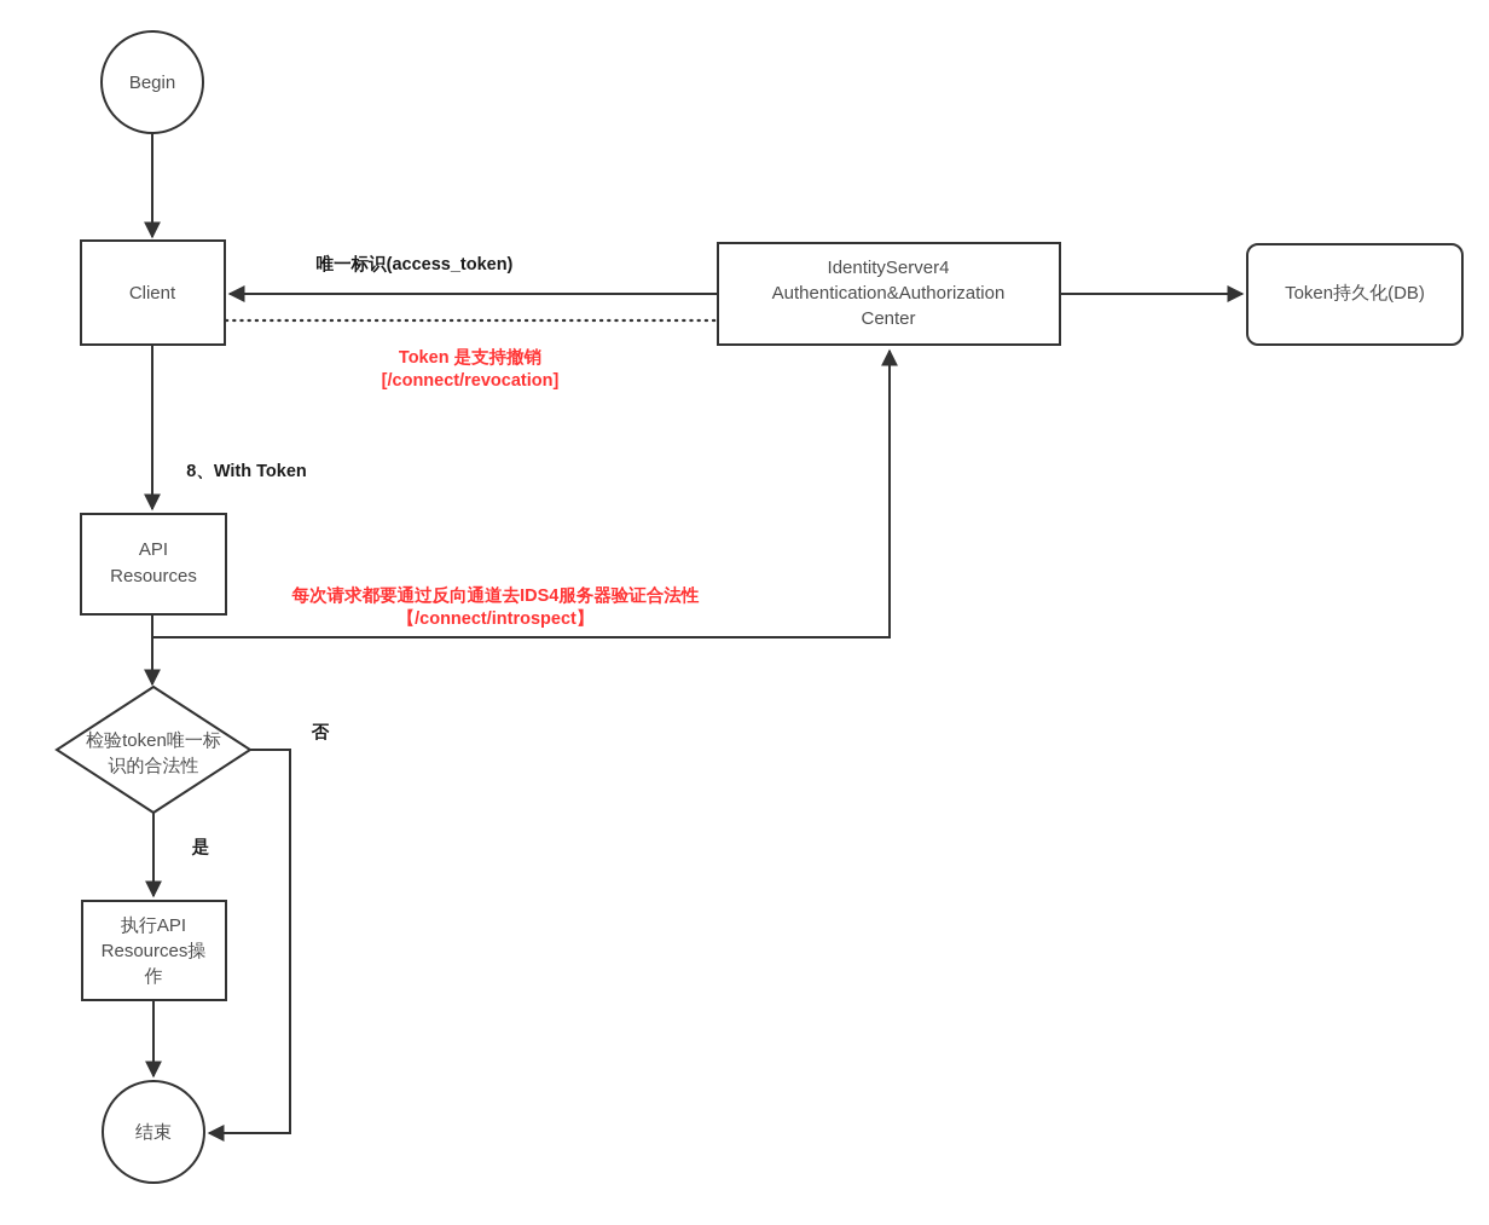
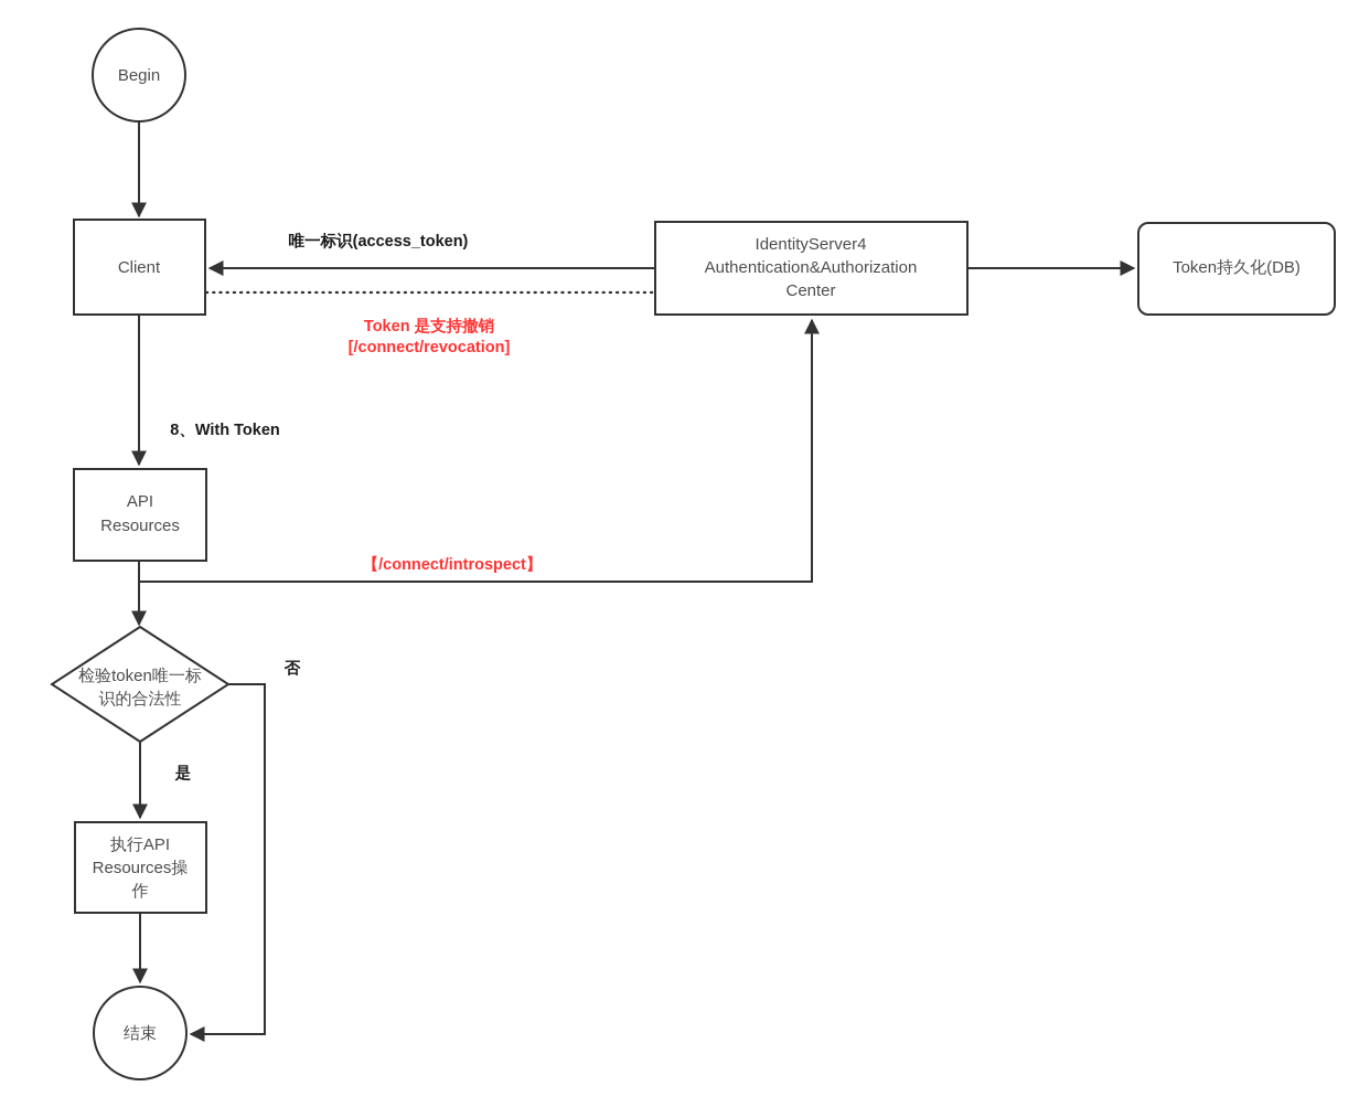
  Begin
  Client
  IdentityServer4
  Authentication&Authorization
  Center
  Token持久化(DB)
  API
  Resources
  检验token唯一标
  识的合法性
  执行API
  Resources操
  作
  结束
  唯一标识(access_token)
  Token 是支持撤销
  [/connect/revocation]
  8、With Token
- 每次请求都要通过反向通道去IDS4服务器验证合法性
  【/connect/introspect】
  是
  否
